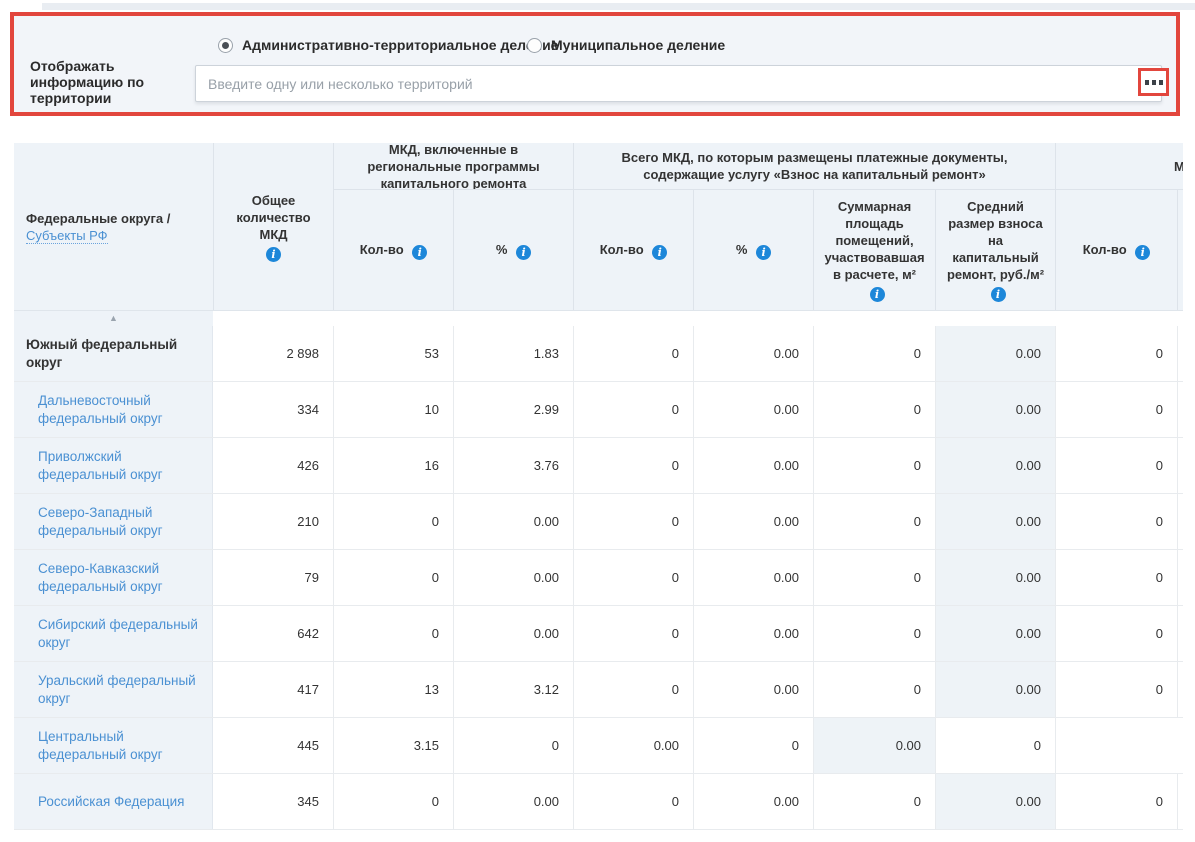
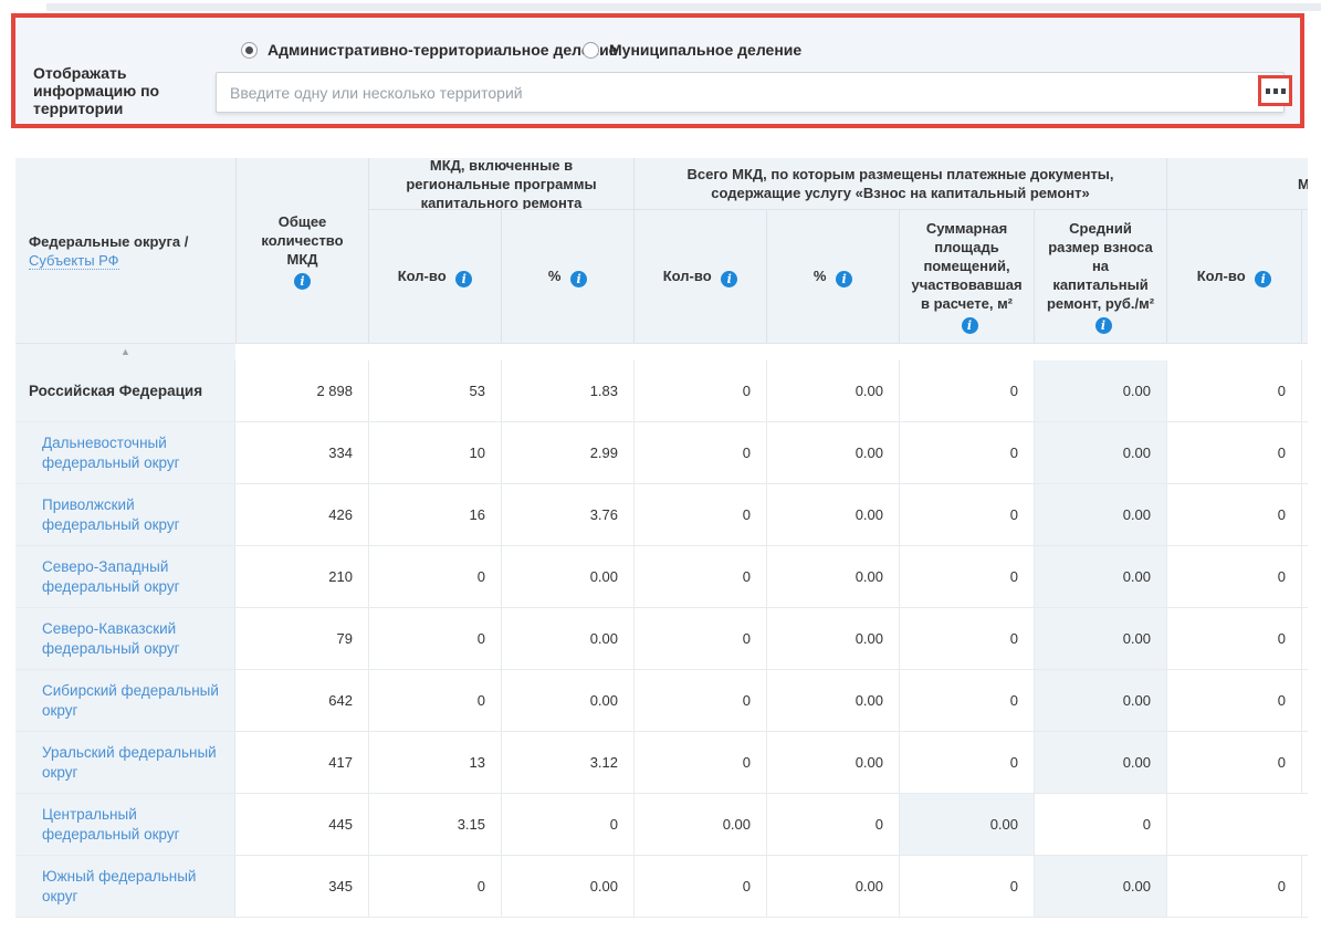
  Административно-территориальное делие
  Муниципальное деление
  Отображать информацию по территории
  Введите одну или несколько территорий
  Федеральные округа /
  Субъекты РФ
  Общее количество МКД
  i
  МКД, включенные в региональные программы капитального ремонта
  Всего МКД, по которым размещены платежные документы, содержащие услугу «Взнос на капитальный ремонт»
  М
  Кол-во i
  % i
  Кол-во i
  % i
  Суммарная площадь помещений, участвовавшая в расчете, м² i
  Средний размер взноса на капитальный ремонт, руб./м² i
  Кол-во i
  ▲
- Южный федеральный округ
+ Российская Федерация
  2 898
  53
  1.83
  0
  0.00
  0
  0.00
  0
  Дальневосточный федеральный округ
  334
  10
  2.99
  0
  0.00
  0
  0.00
  0
  Приволжский федеральный округ
  426
  16
  3.76
  0
  0.00
  0
  0.00
  0
  Северо-Западный федеральный округ
  210
  0
  0.00
  0
  0.00
  0
  0.00
  0
  Северо-Кавказский федеральный округ
  79
  0
  0.00
  0
  0.00
  0
  0.00
  0
  Сибирский федеральный округ
  642
  0
  0.00
  0
  0.00
  0
  0.00
  0
  Уральский федеральный округ
  417
  13
  3.12
  0
  0.00
  0
  0.00
  0
  Центральный федеральный округ
  445
  3.15
  0
  0.00
  0
  0.00
  0
- Российская Федерация
+ Южный федеральный округ
  345
  0
  0.00
  0
  0.00
  0
  0.00
  0
